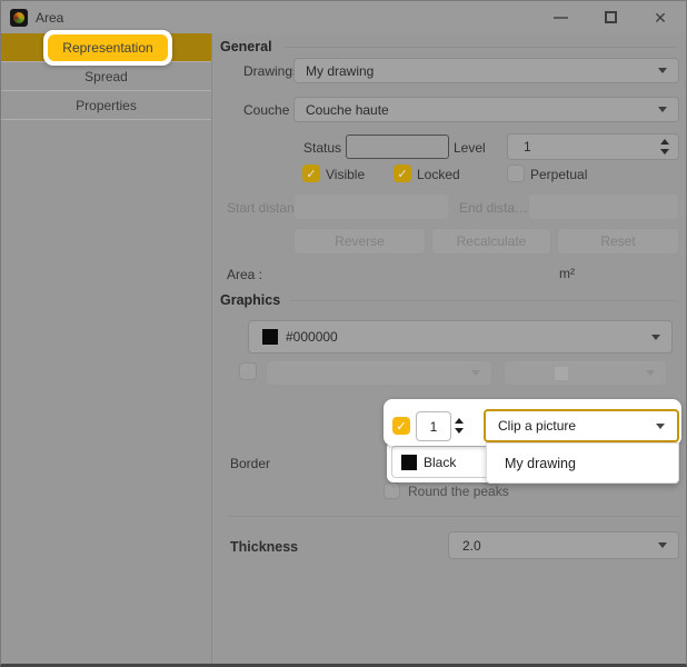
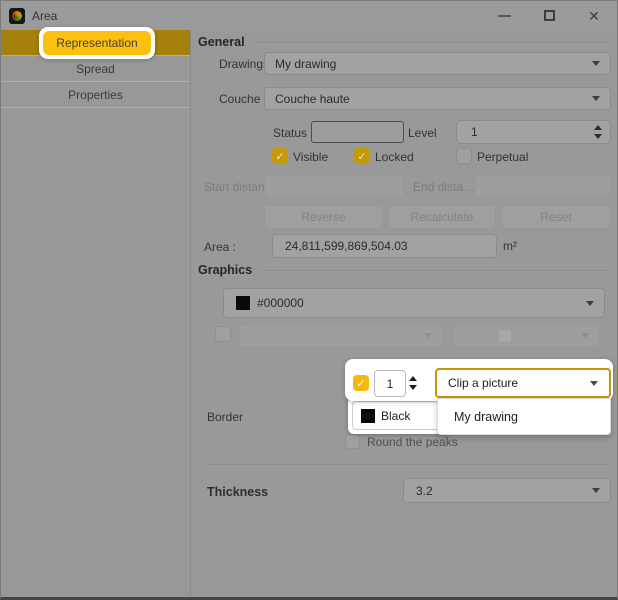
  Area
  ✕
  Representation
  Spread
  Properties
  General
  Drawing
  My drawing
  Couche
  Couche haute
  Status
  Level
  1
  ✓
  Visible
  ✓
  Locked
  Perpetual
  Start distan
  End dista…
  Reverse
  Recalculate
  Reset
  Area :
+ 24,811,599,869,504.03
  m²
  Graphics
  #000000
  Border
  ✓
  1
  Clip a picture
  Black
  My drawing
  Round the peaks
  Thickness
- 2.0
+ 3.2
